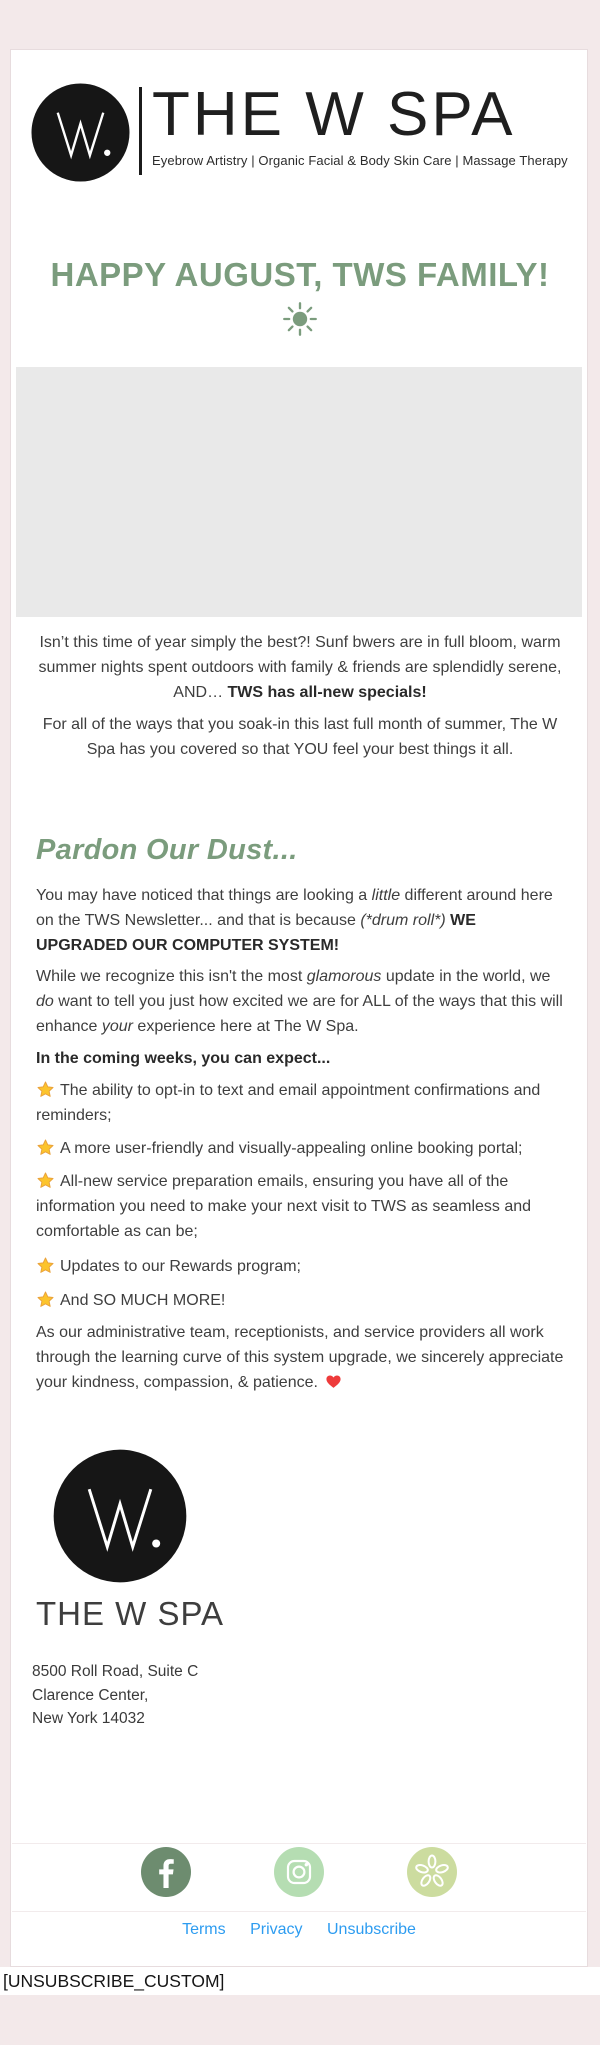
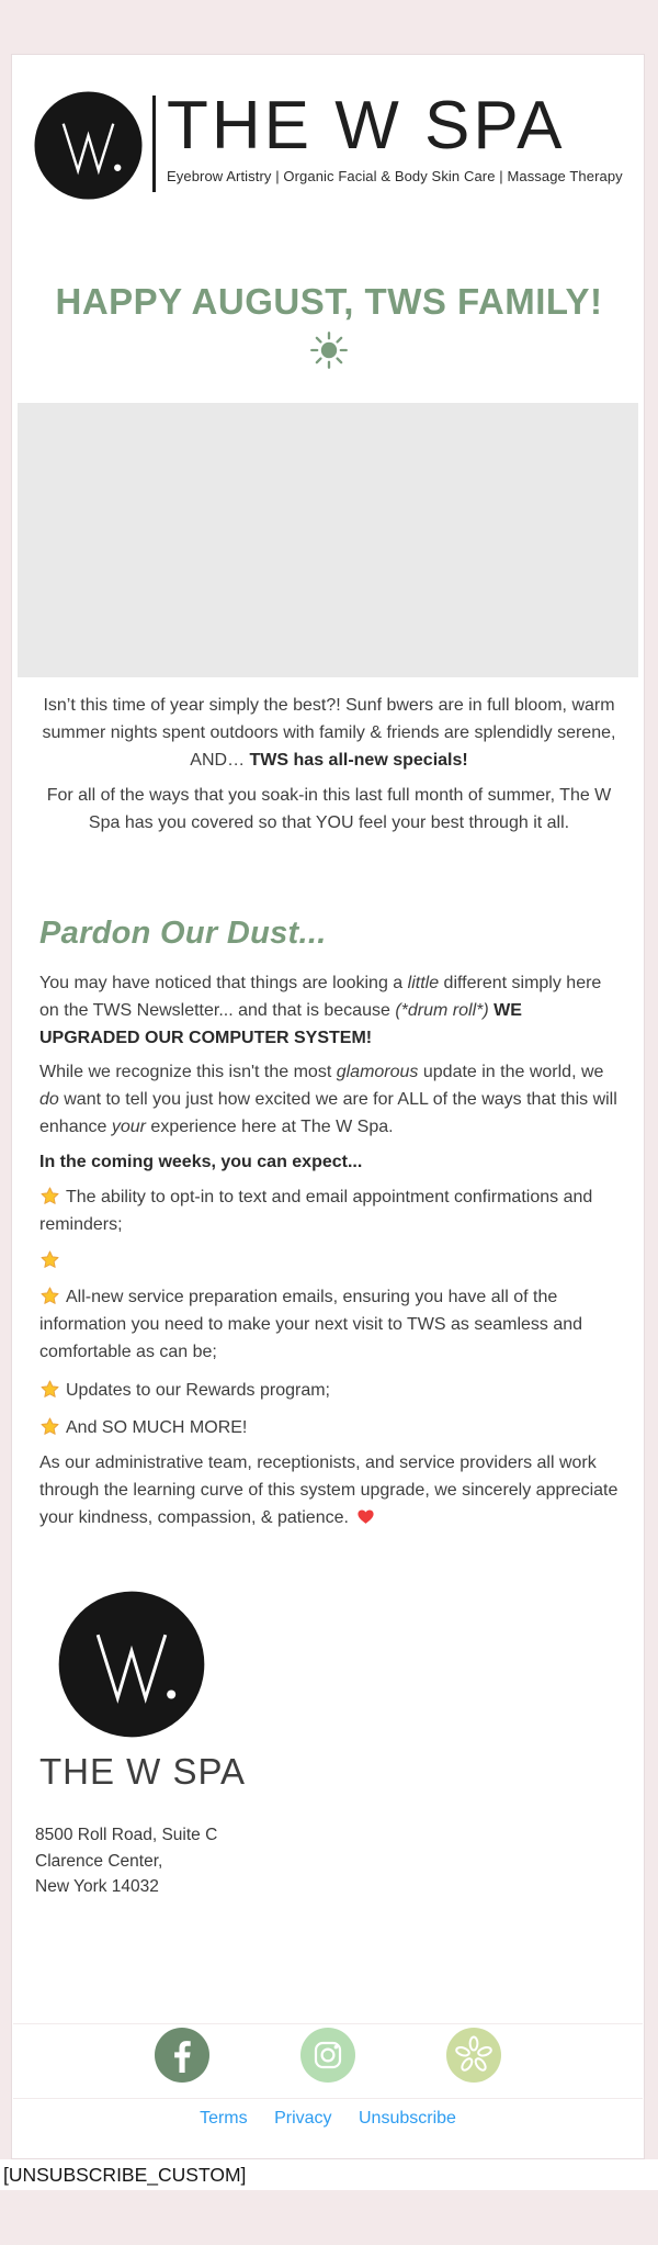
  THE W SPA
  Eyebrow Artistry | Organic Facial & Body Skin Care | Massage Therapy
  HAPPY AUGUST, TWS FAMILY!
  Isn’t this time of year simply the best?! Sunf bwers are in full bloom, warm summer nights spent outdoors with family & friends are splendidly serene, AND… TWS has all-new specials!
- For all of the ways that you soak-in this last full month of summer, The W Spa has you covered so that YOU feel your best things it all.
+ For all of the ways that you soak-in this last full month of summer, The W Spa has you covered so that YOU feel your best through it all.
  Pardon Our Dust...
- You may have noticed that things are looking a little different around here on the TWS Newsletter... and that is because (*drum roll*) WE UPGRADED OUR COMPUTER SYSTEM!
+ You may have noticed that things are looking a little different simply here on the TWS Newsletter... and that is because (*drum roll*) WE UPGRADED OUR COMPUTER SYSTEM!
  While we recognize this isn't the most glamorous update in the world, we do want to tell you just how excited we are for ALL of the ways that this will enhance your experience here at The W Spa.
  In the coming weeks, you can expect...
  The ability to opt-in to text and email appointment confirmations and reminders;
- A more user-friendly and visually-appealing online booking portal;
  All-new service preparation emails, ensuring you have all of the information you need to make your next visit to TWS as seamless and comfortable as can be;
  Updates to our Rewards program;
  And SO MUCH MORE!
  As our administrative team, receptionists, and service providers all work through the learning curve of this system upgrade, we sincerely appreciate your kindness, compassion, & patience.
  THE W SPA
  8500 Roll Road, Suite C
  Clarence Center,
  New York 14032
  Terms Privacy Unsubscribe
  [UNSUBSCRIBE_CUSTOM]
